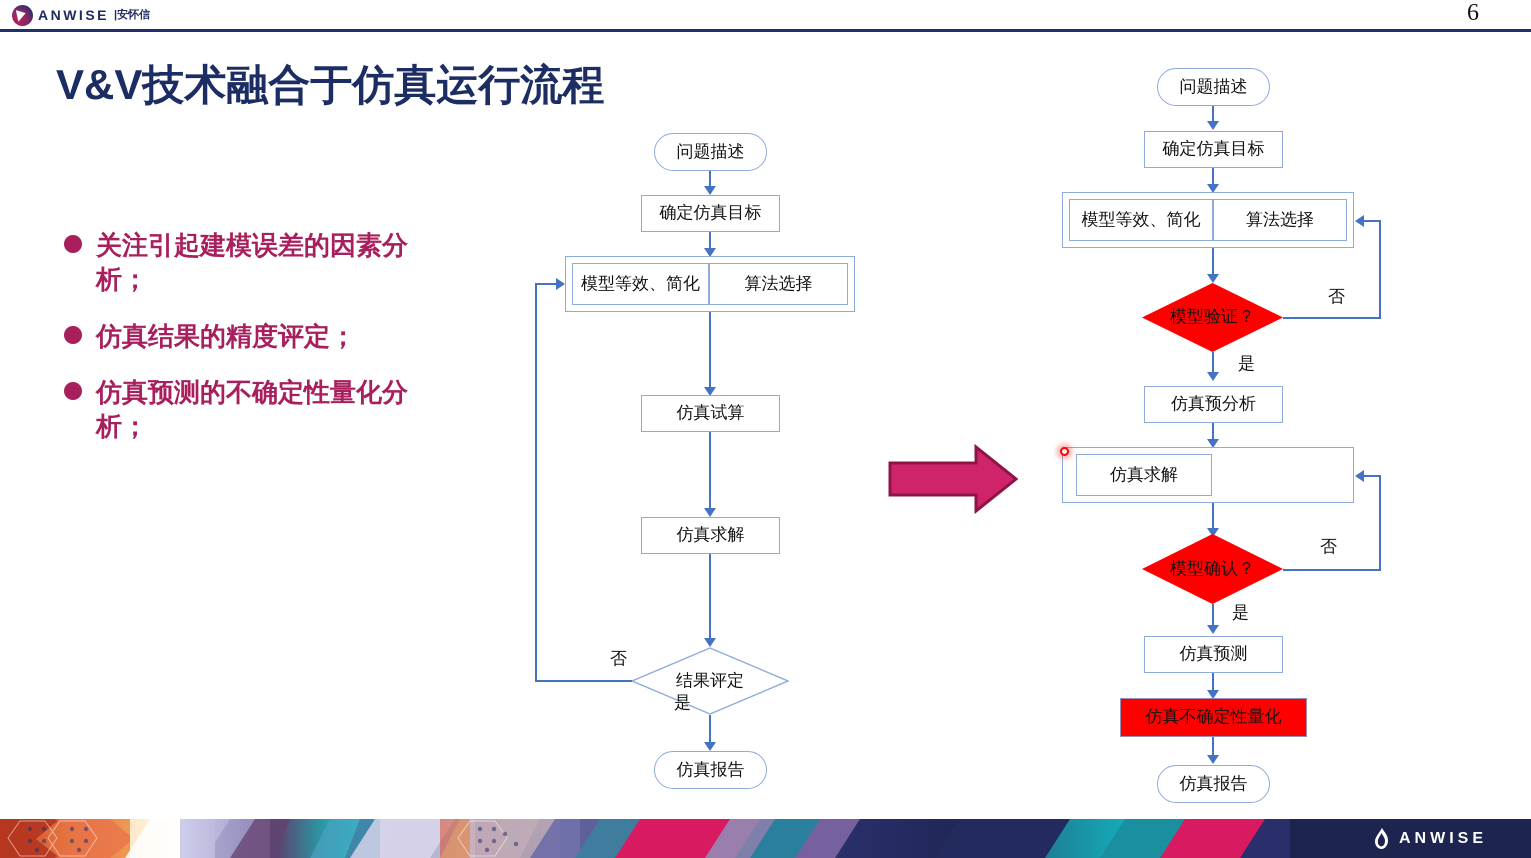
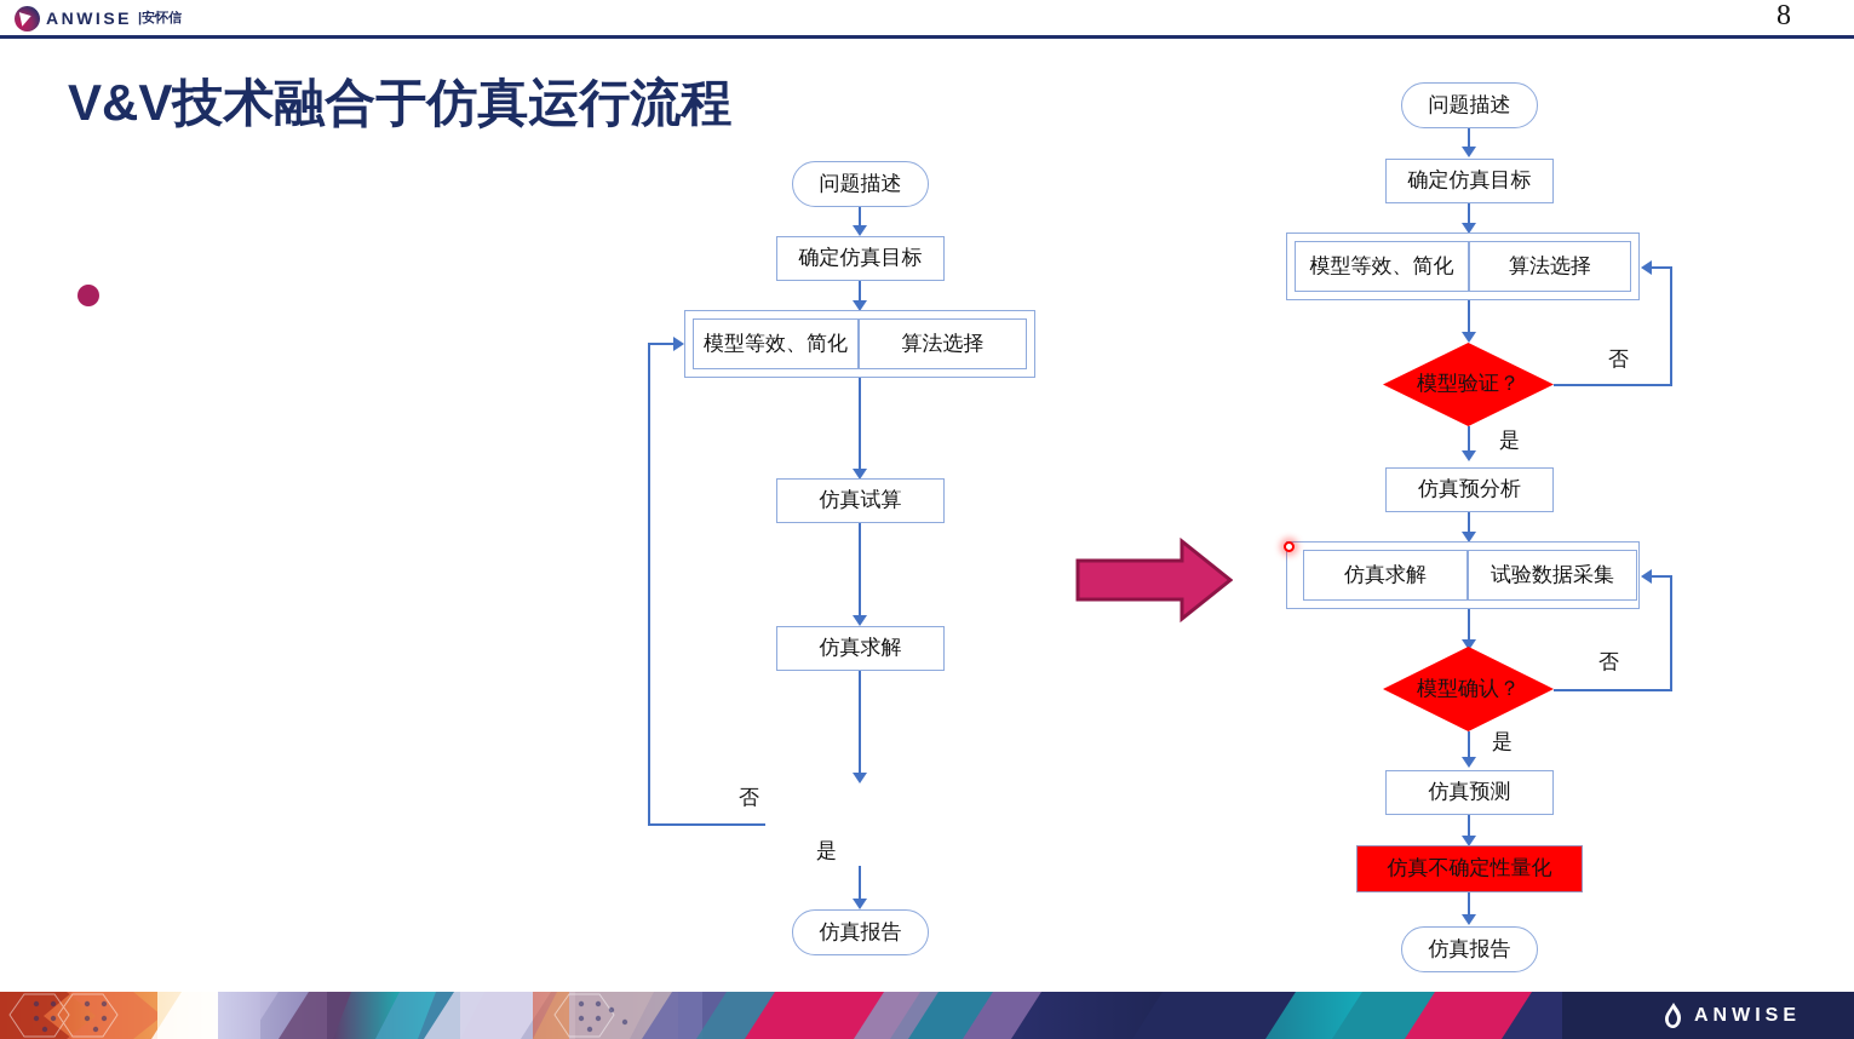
  ANWISE
  |安怀信
- 6
+ 8
  V&V技术融合于仿真运行流程
- 关注引起建模误差的因素分析；
- 仿真结果的精度评定；
- 仿真预测的不确定性量化分析；
  问题描述
  确定仿真目标
  模型等效、简化
  算法选择
  仿真试算
  仿真求解
- 结果评定
  否
  是
  仿真报告
  问题描述
  确定仿真目标
  模型等效、简化
  算法选择
  模型验证？
  否
  是
  仿真预分析
  仿真求解
+ 试验数据采集
  模型确认？
  否
  是
  仿真预测
  仿真不确定性量化
  仿真报告
  ANWISE
